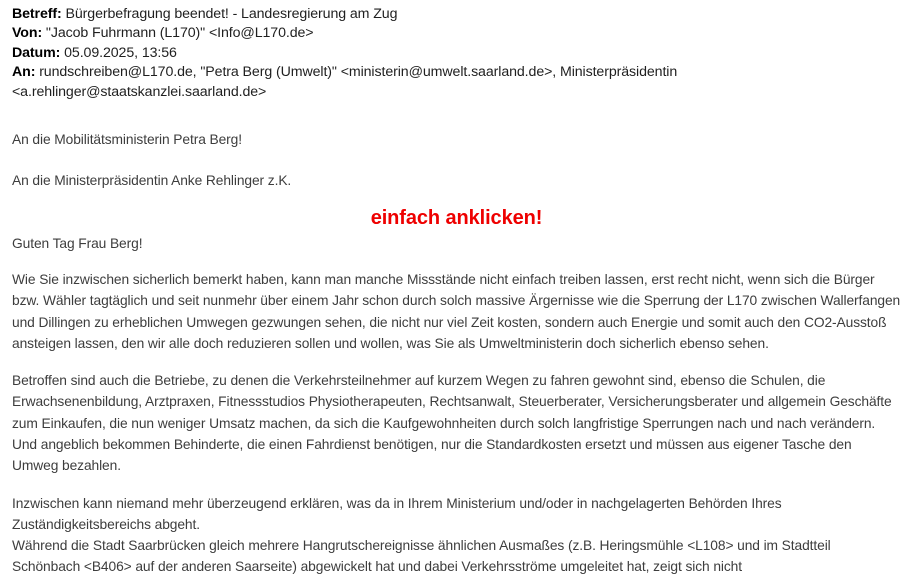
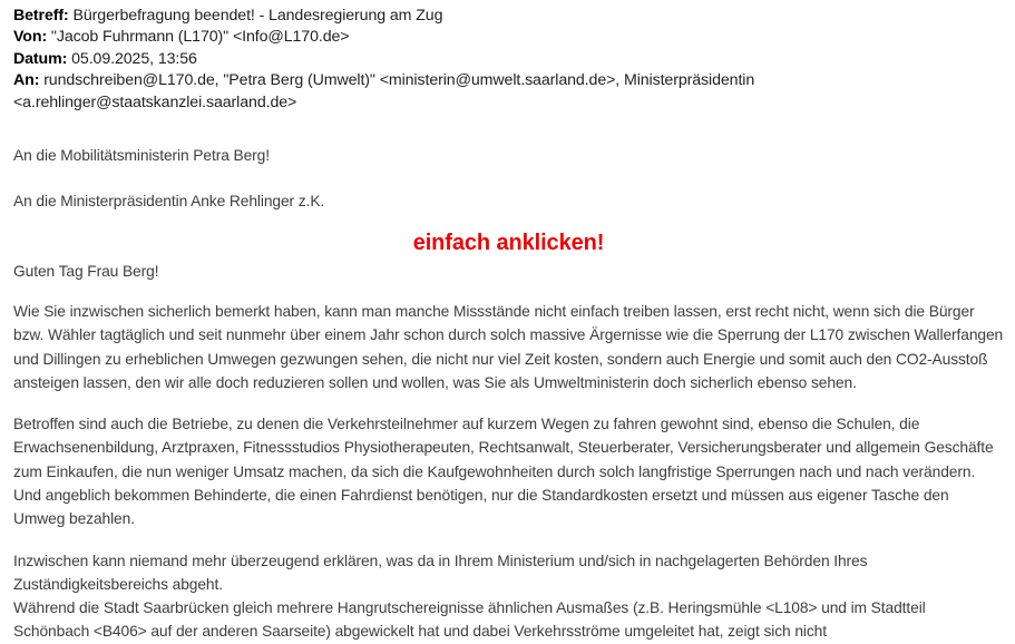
  Betreff: Bürgerbefragung beendet! - Landesregierung am Zug
  Von: "Jacob Fuhrmann (L170)" <Info@L170.de>
  Datum: 05.09.2025, 13:56
  An: rundschreiben@L170.de, "Petra Berg (Umwelt)" <ministerin@umwelt.saarland.de>, Ministerpräsidentin <a.rehlinger@staatskanzlei.saarland.de>
  An die Mobilitätsministerin Petra Berg!
  An die Ministerpräsidentin Anke Rehlinger z.K.
  einfach anklicken!
  Guten Tag Frau Berg!
  Wie Sie inzwischen sicherlich bemerkt haben, kann man manche Missstände nicht einfach treiben lassen, erst recht nicht, wenn sich die Bürger bzw. Wähler tagtäglich und seit nunmehr über einem Jahr schon durch solch massive Ärgernisse wie die Sperrung der L170 zwischen Wallerfangen und Dillingen zu erheblichen Umwegen gezwungen sehen, die nicht nur viel Zeit kosten, sondern auch Energie und somit auch den CO2-Ausstoß ansteigen lassen, den wir alle doch reduzieren sollen und wollen, was Sie als Umweltministerin doch sicherlich ebenso sehen.
  Betroffen sind auch die Betriebe, zu denen die Verkehrsteilnehmer auf kurzem Wegen zu fahren gewohnt sind, ebenso die Schulen, die Erwachsenenbildung, Arztpraxen, Fitnessstudios Physiotherapeuten, Rechtsanwalt, Steuerberater, Versicherungsberater und allgemein Geschäfte zum Einkaufen, die nun weniger Umsatz machen, da sich die Kaufgewohnheiten durch solch langfristige Sperrungen nach und nach verändern. Und angeblich bekommen Behinderte, die einen Fahrdienst benötigen, nur die Standardkosten ersetzt und müssen aus eigener Tasche den Umweg bezahlen.
- Inzwischen kann niemand mehr überzeugend erklären, was da in Ihrem Ministerium und/oder in nachgelagerten Behörden Ihres Zuständigkeitsbereichs abgeht.
+ Inzwischen kann niemand mehr überzeugend erklären, was da in Ihrem Ministerium und/sich in nachgelagerten Behörden Ihres Zuständigkeitsbereichs abgeht.
  Während die Stadt Saarbrücken gleich mehrere Hangrutschereignisse ähnlichen Ausmaßes (z.B. Heringsmühle <L108> und im Stadtteil Schönbach <B406> auf der anderen Saarseite) abgewickelt hat und dabei Verkehrsströme umgeleitet hat, zeigt sich nicht
